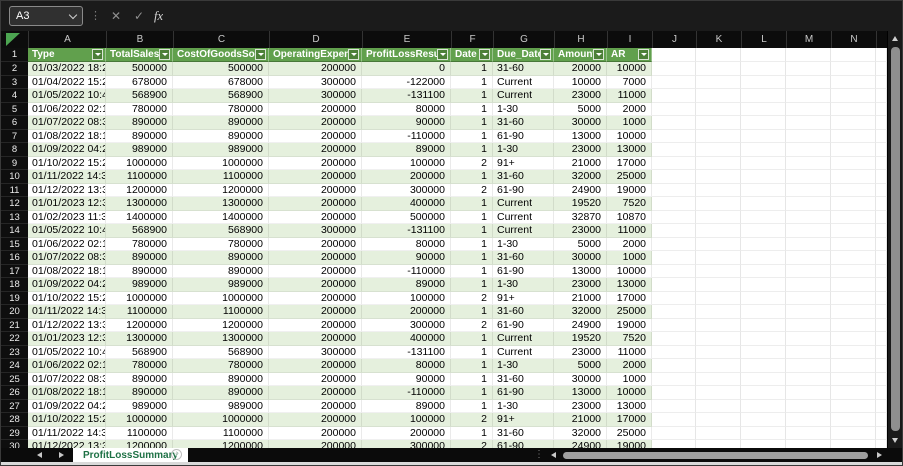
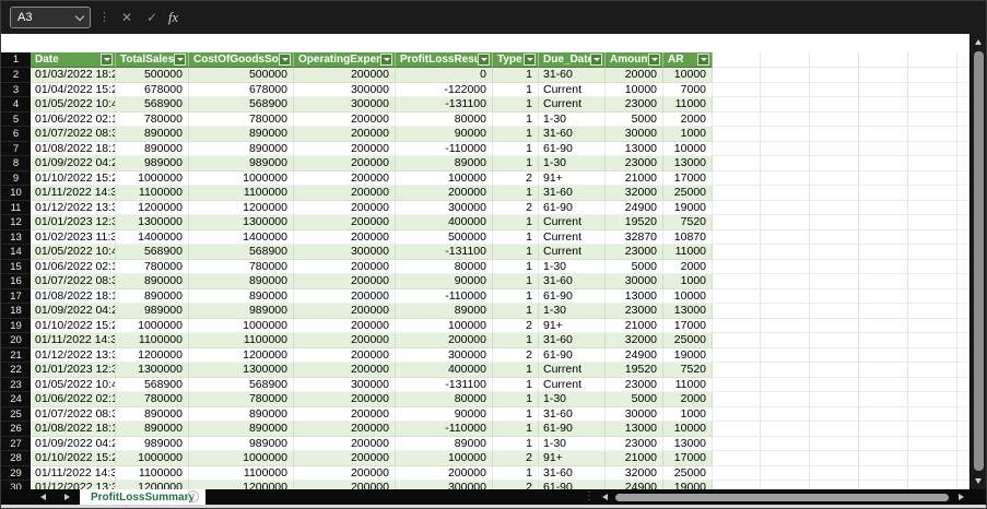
  A3
  ⋮
  ✕
  ✓
  fx
- A
- B
- C
- D
- E
- F
- G
- H
- I
- J
- K
- L
- M
- N
  1
- Type
+ Date
  TotalSales
  CostOfGoodsSo
  OperatingExpe
  ProfitLossRes
- Date
+ Type
  Due_Dat
  Amoun
  AR
  2
  01/03/2022 18:2
  500000
  500000
  200000
  0
  1
  31-60
  20000
  10000
  3
  01/04/2022 15:2
  678000
  678000
  300000
  -122000
  1
  Current
  10000
  7000
  4
  01/05/2022 10:4
  568900
  568900
  300000
  -131100
  1
  Current
  23000
  11000
  5
  01/06/2022 02:1
  780000
  780000
  200000
  80000
  1
  1-30
  5000
  2000
  6
  01/07/2022 08:3
  890000
  890000
  200000
  90000
  1
  31-60
  30000
  1000
  7
  01/08/2022 18:1
  890000
  890000
  200000
  -110000
  1
  61-90
  13000
  10000
  8
  01/09/2022 04:2
  989000
  989000
  200000
  89000
  1
  1-30
  23000
  13000
  9
  01/10/2022 15:2
  1000000
  1000000
  200000
  100000
  2
  91+
  21000
  17000
  10
  01/11/2022 14:3
  1100000
  1100000
  200000
  200000
  1
  31-60
  32000
  25000
  11
  01/12/2022 13:3
  1200000
  1200000
  200000
  300000
  2
  61-90
  24900
  19000
  12
  01/01/2023 12:3
  1300000
  1300000
  200000
  400000
  1
  Current
  19520
  7520
  13
  01/02/2023 11:3
  1400000
  1400000
  200000
  500000
  1
  Current
  32870
  10870
  14
  01/05/2022 10:4
  568900
  568900
  300000
  -131100
  1
  Current
  23000
  11000
  15
  01/06/2022 02:1
  780000
  780000
  200000
  80000
  1
  1-30
  5000
  2000
  16
  01/07/2022 08:3
  890000
  890000
  200000
  90000
  1
  31-60
  30000
  1000
  17
  01/08/2022 18:1
  890000
  890000
  200000
  -110000
  1
  61-90
  13000
  10000
  18
  01/09/2022 04:2
  989000
  989000
  200000
  89000
  1
  1-30
  23000
  13000
  19
  01/10/2022 15:2
  1000000
  1000000
  200000
  100000
  2
  91+
  21000
  17000
  20
  01/11/2022 14:3
  1100000
  1100000
  200000
  200000
  1
  31-60
  32000
  25000
  21
  01/12/2022 13:3
  1200000
  1200000
  200000
  300000
  2
  61-90
  24900
  19000
  22
  01/01/2023 12:3
  1300000
  1300000
  200000
  400000
  1
  Current
  19520
  7520
  23
  01/05/2022 10:4
  568900
  568900
  300000
  -131100
  1
  Current
  23000
  11000
  24
  01/06/2022 02:1
  780000
  780000
  200000
  80000
  1
  1-30
  5000
  2000
  25
  01/07/2022 08:3
  890000
  890000
  200000
  90000
  1
  31-60
  30000
  1000
  26
  01/08/2022 18:1
  890000
  890000
  200000
  -110000
  1
  61-90
  13000
  10000
  27
  01/09/2022 04:2
  989000
  989000
  200000
  89000
  1
  1-30
  23000
  13000
  28
  01/10/2022 15:2
  1000000
  1000000
  200000
  100000
  2
  91+
  21000
  17000
  29
  01/11/2022 14:3
  1100000
  1100000
  200000
  200000
  1
  31-60
  32000
  25000
  30
  01/12/2022 13:3
  1200000
  1200000
  200000
  300000
  2
  61-90
  24900
  19000
  ProfitLossSummary
  +
  ⋮
